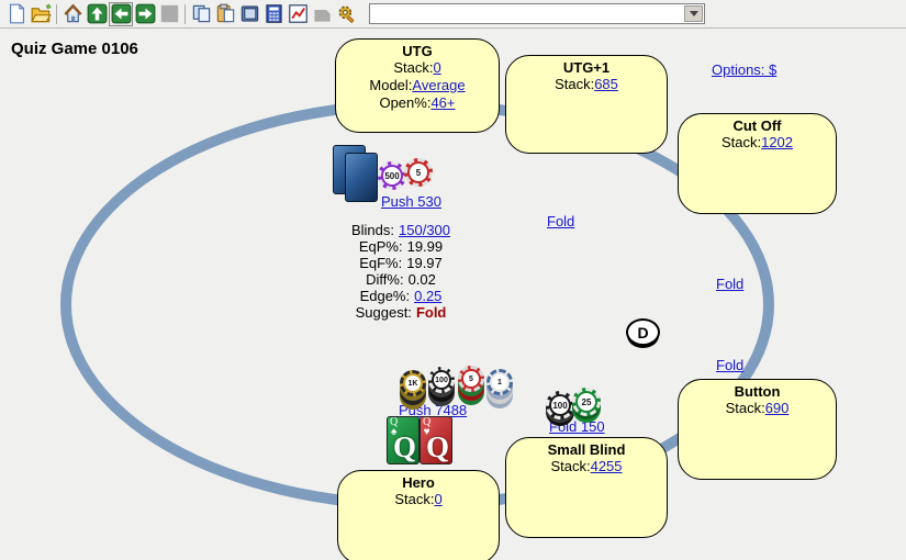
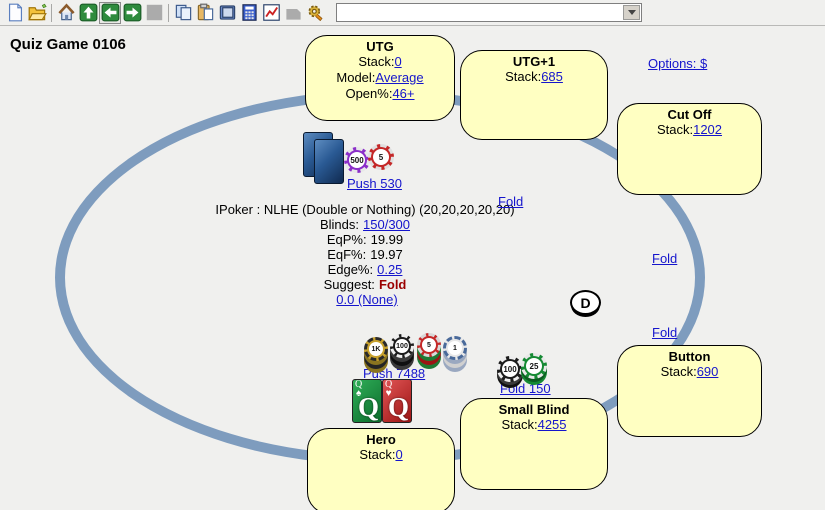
  Quiz Game 0106
  Options: $
  UTG
  Stack:0
  Model:Average
  Open%:46+
  UTG+1
  Stack:685
  Cut Off
  Stack:1202
  Button
  Stack:690
  Small Blind
  Stack:4255
  Hero
  Stack:0
+ IPoker : NLHE (Double or Nothing) (20,20,20,20,20)
  Blinds: 150/300
  EqP%: 19.99
  EqF%: 19.97
- Diff%: 0.02
  Edge%: 0.25
  Suggest: Fold
+ 0.0 (None)
  Fold
  Fold
  Fold
  Push 530
  Push 7488
  Fold 150
  D
  500
  5
  Q
  ♠
  Q
  Q
  ♥
  Q
  100
  25
